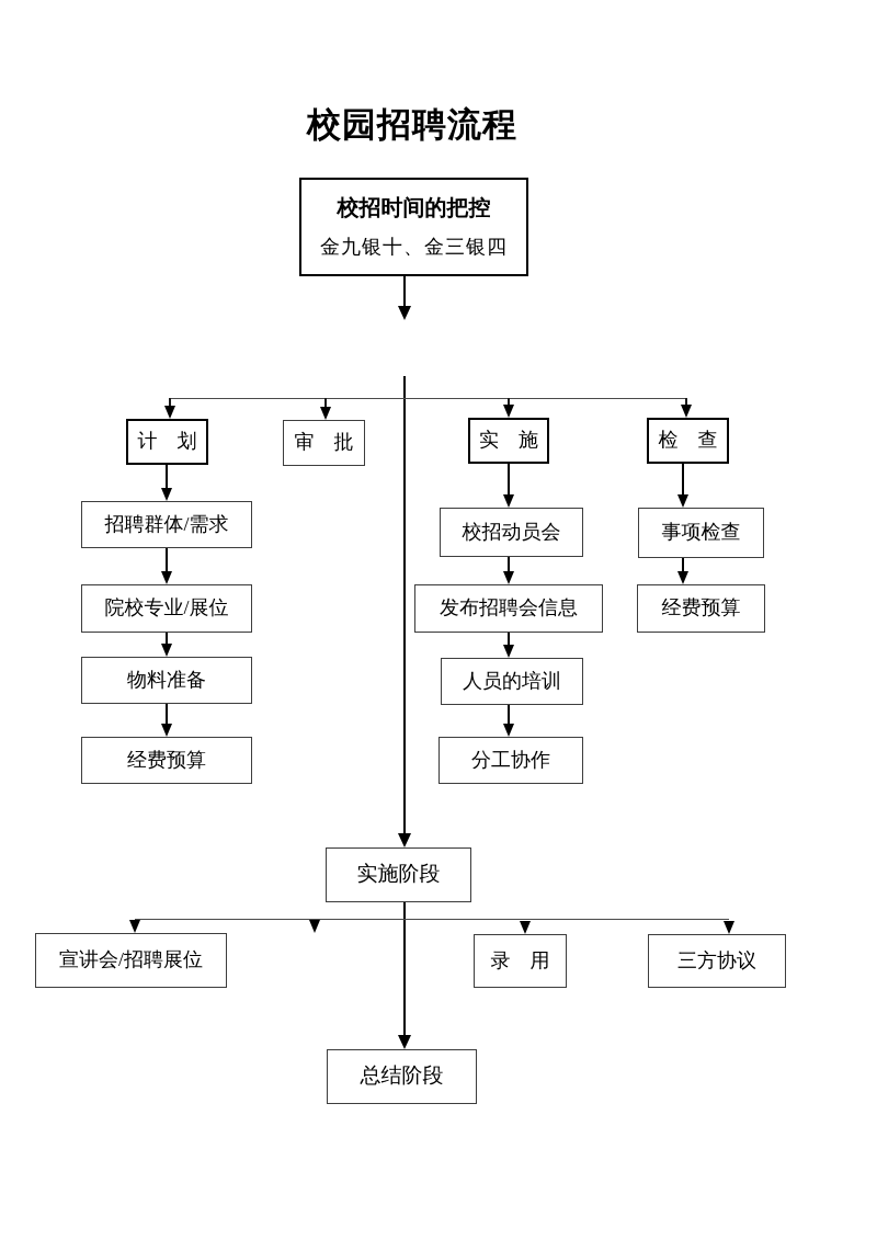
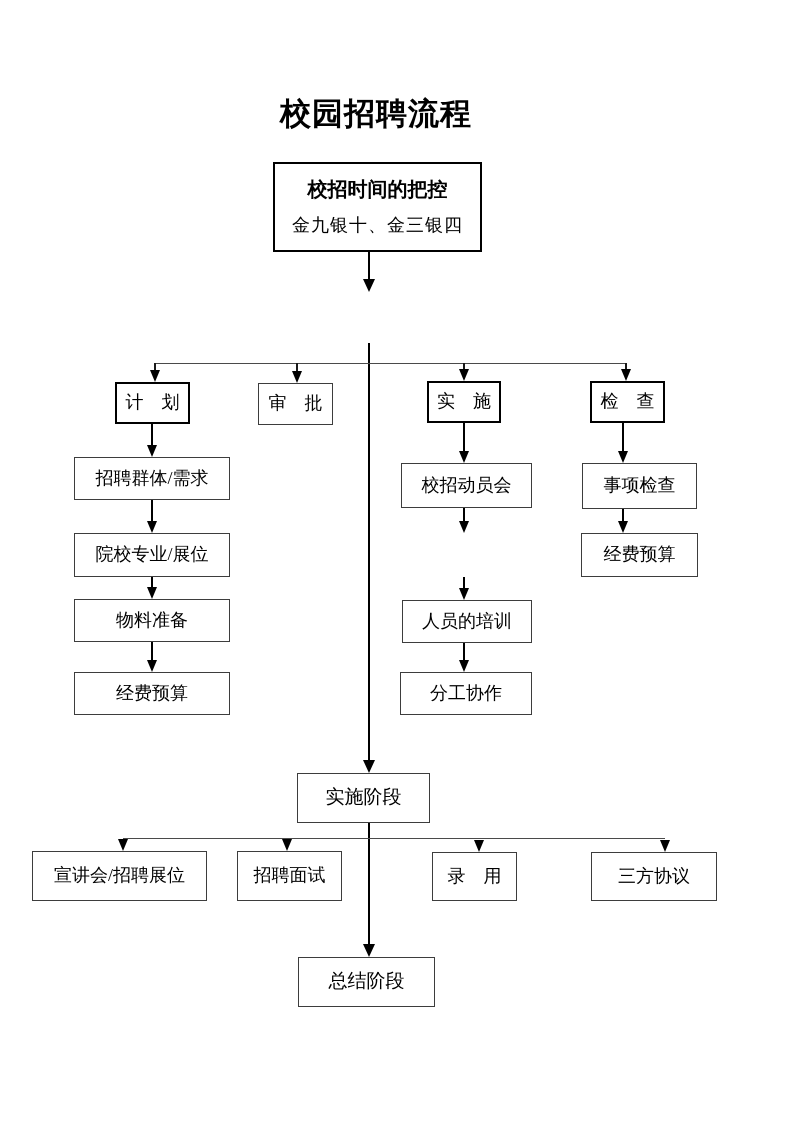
  校园招聘流程
  校招时间的把控
  金九银十、金三银四
  计 划
  审 批
  实 施
  检 查
  招聘群体/需求
  院校专业/展位
  物料准备
  经费预算
  校招动员会
- 发布招聘会信息
  人员的培训
  分工协作
  事项检查
  经费预算
  实施阶段
  宣讲会/招聘展位
+ 招聘面试
  录 用
  三方协议
  总结阶段
